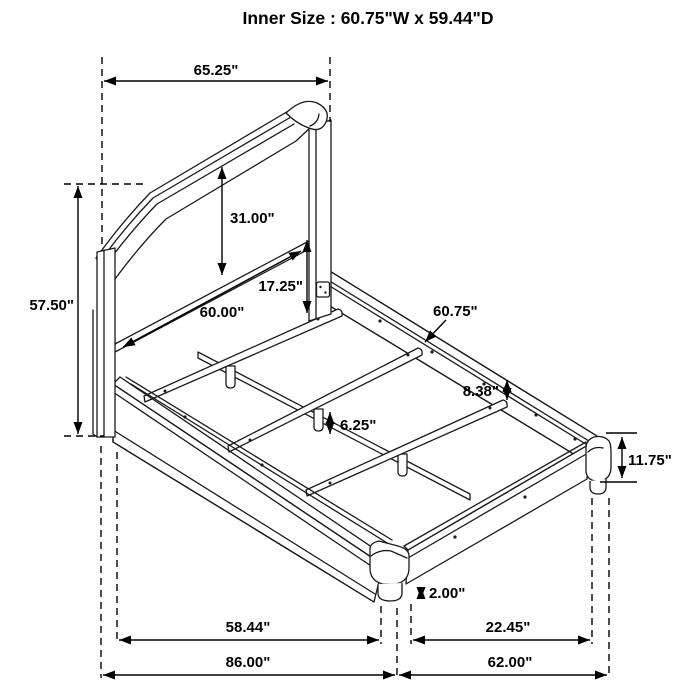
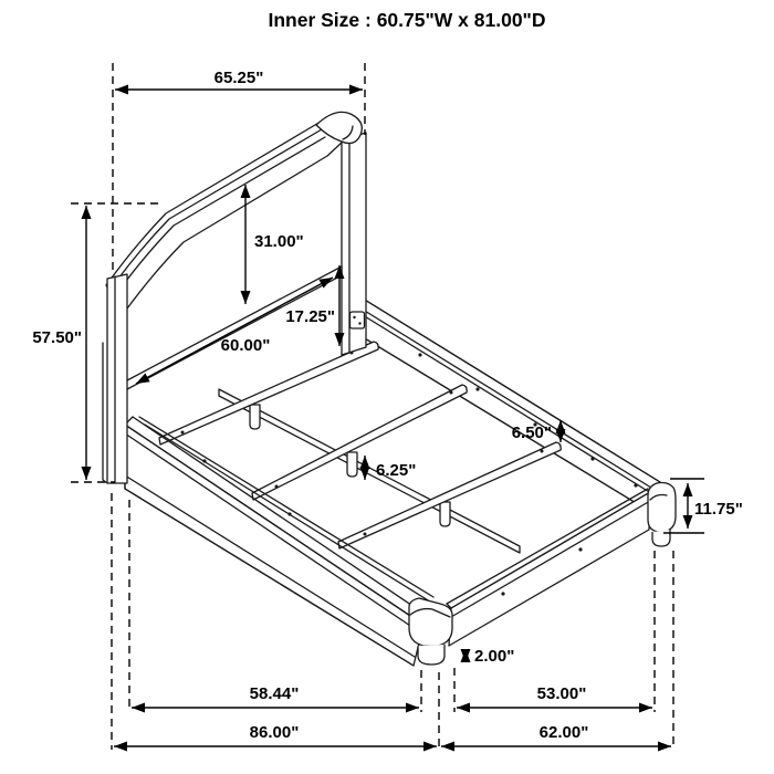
  65.25"
  57.50"
  31.00"
  17.25"
  60.00"
- 60.75"
- 8.38"
+ 6.50"
  6.25"
  11.75"
  2.00"
  58.44"
- 22.45"
+ 53.00"
  86.00"
  62.00"
- Inner Size : 60.75"W x 59.44"D
+ Inner Size : 60.75"W x 81.00"D
